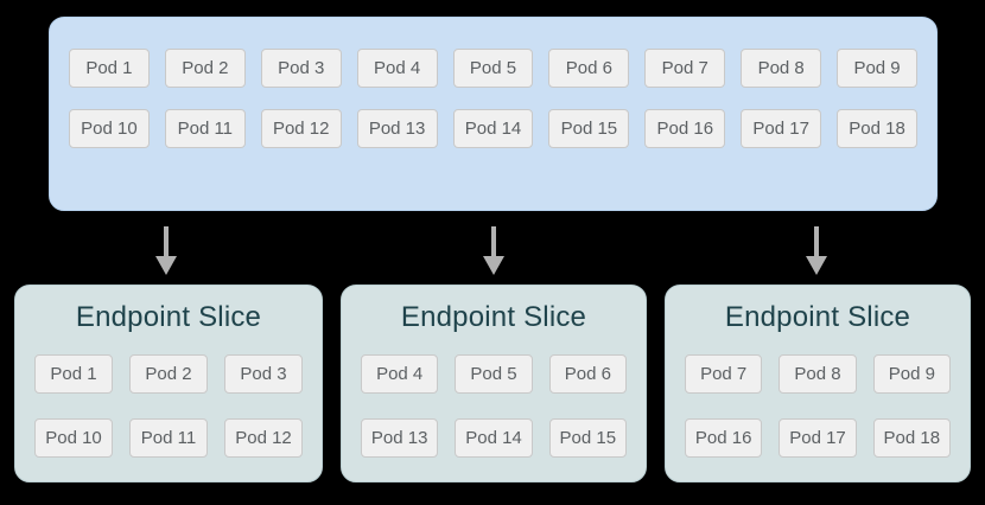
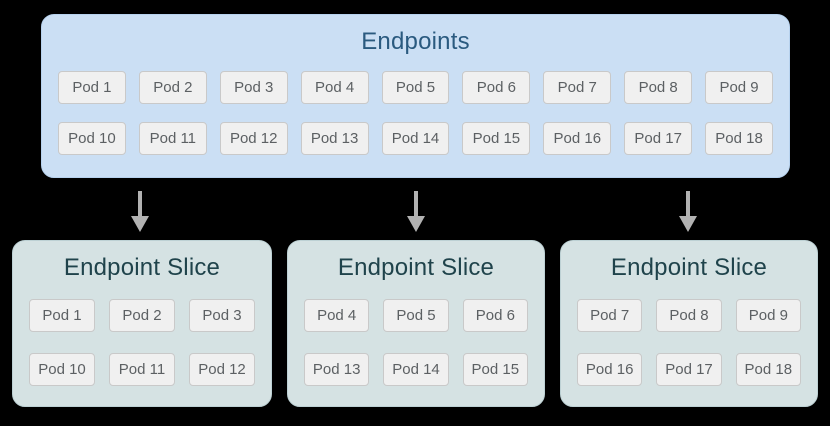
+ Endpoints
  Pod 1
  Pod 2
  Pod 3
  Pod 4
  Pod 5
  Pod 6
  Pod 7
  Pod 8
  Pod 9
  Pod 10
  Pod 11
  Pod 12
  Pod 13
  Pod 14
  Pod 15
  Pod 16
  Pod 17
  Pod 18
  Endpoint Slice
  Pod 1
  Pod 2
  Pod 3
  Pod 10
  Pod 11
  Pod 12
  Endpoint Slice
  Pod 4
  Pod 5
  Pod 6
  Pod 13
  Pod 14
  Pod 15
  Endpoint Slice
  Pod 7
  Pod 8
  Pod 9
  Pod 16
  Pod 17
  Pod 18
